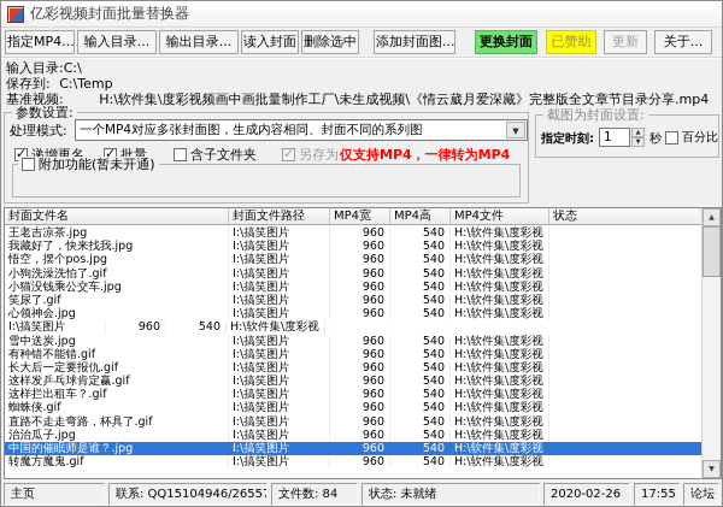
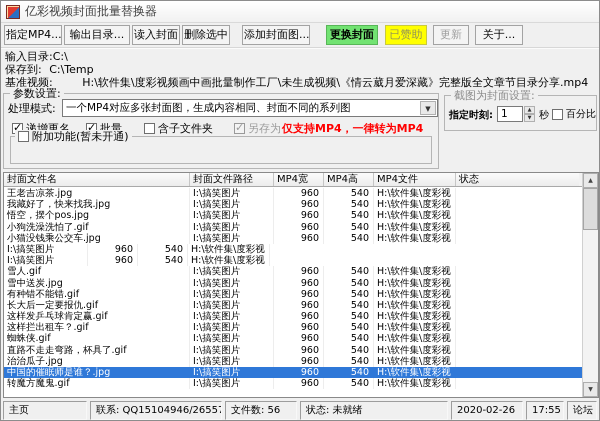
  亿彩视频封面批量替换器
  指定MP4...
- 输入目录...
  输出目录...
  读入封面
  删除选中
  添加封面图...
  更换封面
  已赞助
  更新
  关于...
  输入目录:C:\
  保存到: C:\Temp
  基准视频: H:\软件集\度彩视频画中画批量制作工厂\未生成视频\《情云葳月爱深藏》完整版全文章节目录分享.mp4
  参数设置:
  处理模式:
  一个MP4对应多张封面图，生成内容相同、封面不同的系列图
  ▼
  递增更名
  批量
  含子文件夹
  另存为
  仅支持MP4，一律转为MP4
  附加功能(暂未开通)
  截图为封面设置:
  指定时刻:
  1
  秒
  百分比
  封面文件名
  封面文件路径
  MP4宽
  MP4高
  MP4文件
  状态
  王老吉凉茶.jpg
  I:\搞笑图片
  960
  540
  H:\软件集\度彩视
  我藏好了，快来找我.jpg
  I:\搞笑图片
  960
  540
  H:\软件集\度彩视
  悟空，摆个pos.jpg
  I:\搞笑图片
  960
  540
  H:\软件集\度彩视
  小狗洗澡洗怕了.gif
  I:\搞笑图片
  960
  540
  H:\软件集\度彩视
  小猫没钱乘公交车.jpg
  I:\搞笑图片
  960
  540
  H:\软件集\度彩视
- 笑尿了.gif
  I:\搞笑图片
  960
  540
  H:\软件集\度彩视
- 心领神会.jpg
  I:\搞笑图片
  960
  540
  H:\软件集\度彩视
+ 雪人.gif
  I:\搞笑图片
  960
  540
  H:\软件集\度彩视
  雪中送炭.jpg
  I:\搞笑图片
  960
  540
  H:\软件集\度彩视
  有种错不能错.gif
  I:\搞笑图片
  960
  540
  H:\软件集\度彩视
  长大后一定要报仇.gif
  I:\搞笑图片
  960
  540
  H:\软件集\度彩视
  这样发乒乓球肯定赢.gif
  I:\搞笑图片
  960
  540
  H:\软件集\度彩视
  这样拦出租车？.gif
  I:\搞笑图片
  960
  540
  H:\软件集\度彩视
  蜘蛛侠.gif
  I:\搞笑图片
  960
  540
  H:\软件集\度彩视
  直路不走走弯路，杯具了.gif
  I:\搞笑图片
  960
  540
  H:\软件集\度彩视
  治治瓜子.jpg
  I:\搞笑图片
  960
  540
  H:\软件集\度彩视
  中国的催眠师是谁？.jpg
  I:\搞笑图片
  960
  540
  H:\软件集\度彩视
  转魔方魔鬼.gif
  I:\搞笑图片
  960
  540
  H:\软件集\度彩视
  主页
  联系: QQ15104946/26557
- 文件数: 84
+ 文件数: 56
  状态: 未就绪
  2020-02-26
  17:55
  论坛
